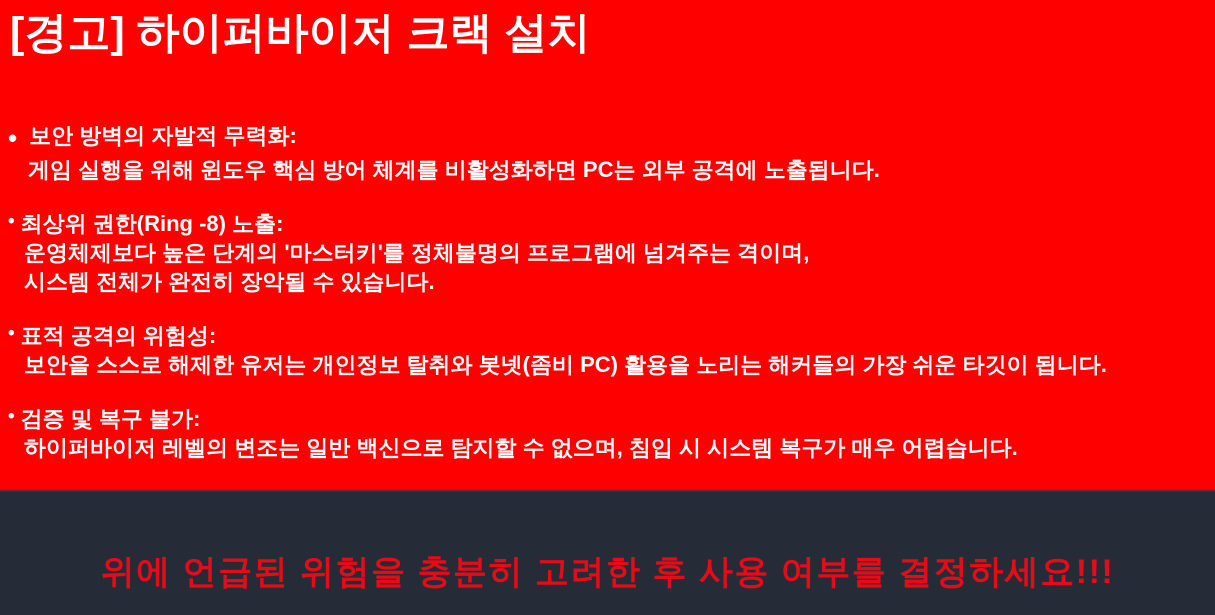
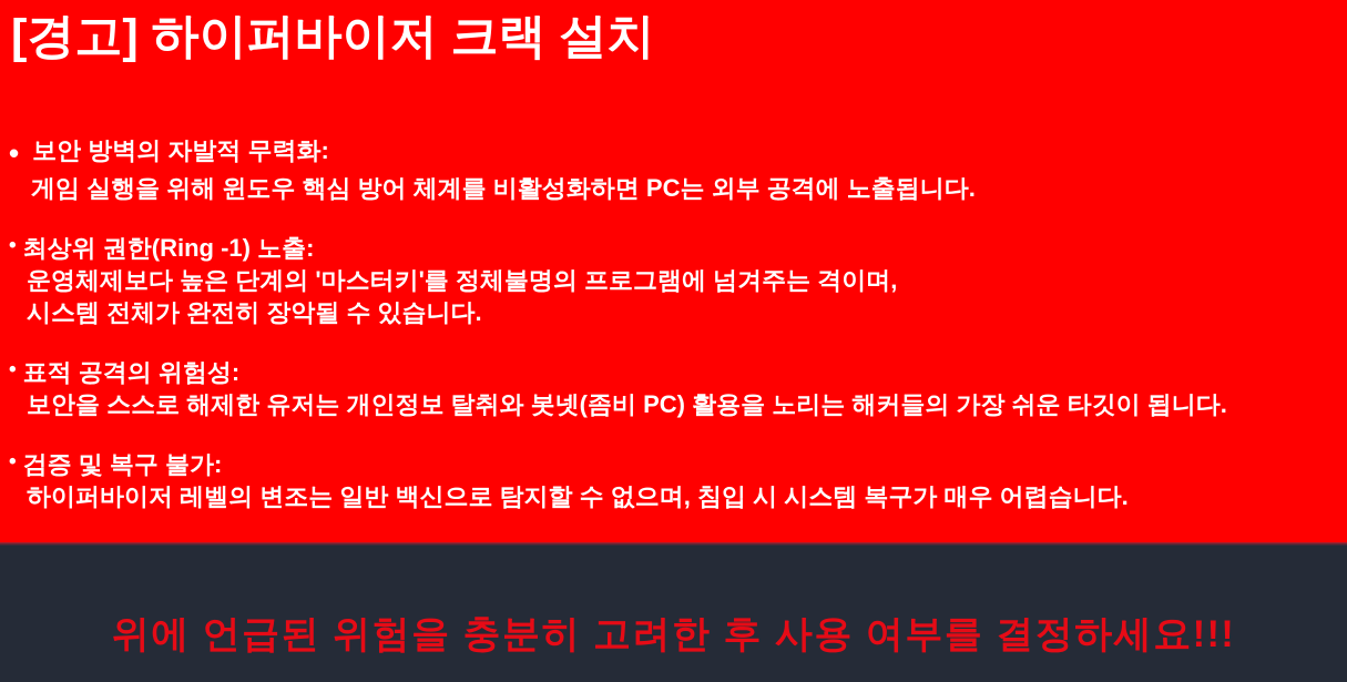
  [경고] 하이퍼바이저 크랙 설치
  •
  보안 방벽의 자발적 무력화:
  게임 실행을 위해 윈도우 핵심 방어 체계를 비활성화하면 PC는 외부 공격에 노출됩니다.
  •
- 최상위 권한(Ring -8) 노출:
+ 최상위 권한(Ring -1) 노출:
  운영체제보다 높은 단계의 '마스터키'를 정체불명의 프로그램에 넘겨주는 격이며,
  시스템 전체가 완전히 장악될 수 있습니다.
  •
  표적 공격의 위험성:
  보안을 스스로 해제한 유저는 개인정보 탈취와 봇넷(좀비 PC) 활용을 노리는 해커들의 가장 쉬운 타깃이 됩니다.
  •
  검증 및 복구 불가:
  하이퍼바이저 레벨의 변조는 일반 백신으로 탐지할 수 없으며, 침입 시 시스템 복구가 매우 어렵습니다.
  위에 언급된 위험을 충분히 고려한 후 사용 여부를 결정하세요!!!
